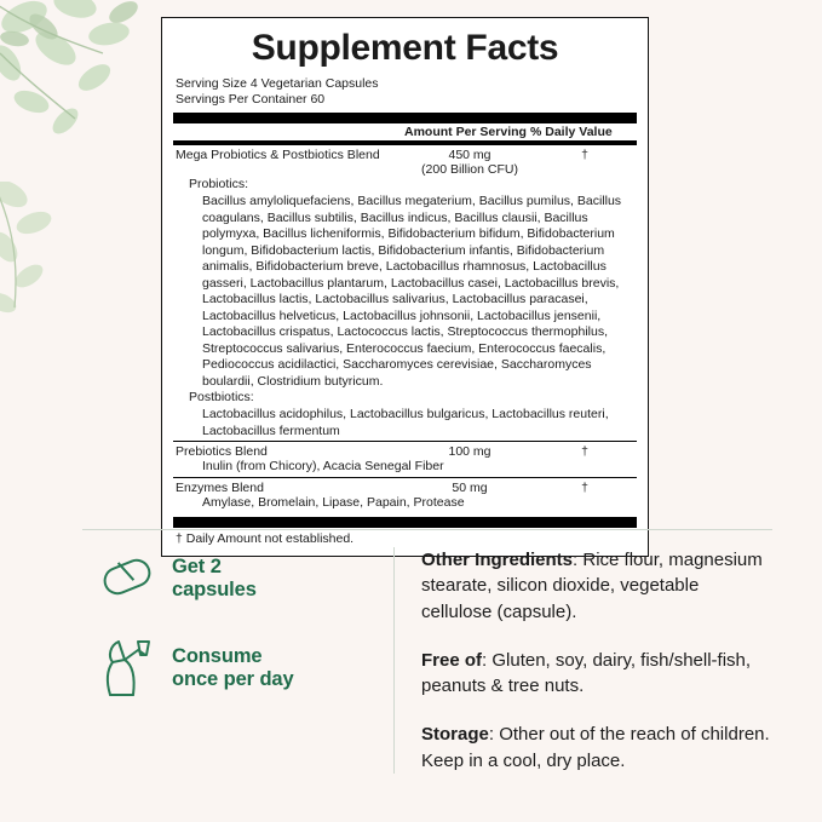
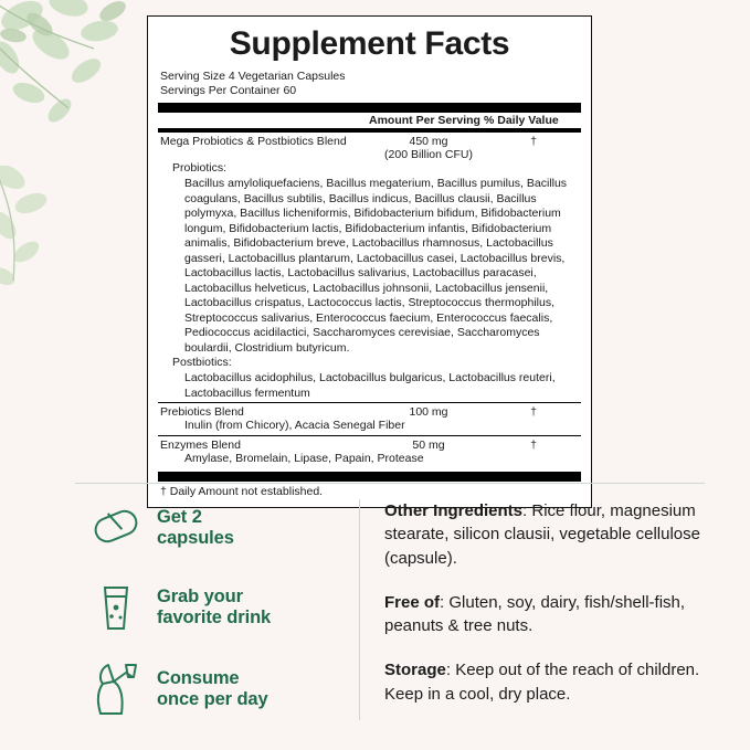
  Supplement Facts
  Serving Size 4 Vegetarian Capsules
  Servings Per Container 60
  Amount Per Serving
  % Daily Value
  Mega Probiotics & Postbiotics Blend
  450 mg
  (200 Billion CFU)
  †
  Probiotics:
  Bacillus amyloliquefaciens, Bacillus megaterium, Bacillus pumilus, Bacillus coagulans, Bacillus subtilis, Bacillus indicus, Bacillus clausii, Bacillus polymyxa, Bacillus licheniformis, Bifidobacterium bifidum, Bifidobacterium longum, Bifidobacterium lactis, Bifidobacterium infantis, Bifidobacterium animalis, Bifidobacterium breve, Lactobacillus rhamnosus, Lactobacillus gasseri, Lactobacillus plantarum, Lactobacillus casei, Lactobacillus brevis, Lactobacillus lactis, Lactobacillus salivarius, Lactobacillus paracasei, Lactobacillus helveticus, Lactobacillus johnsonii, Lactobacillus jensenii, Lactobacillus crispatus, Lactococcus lactis, Streptococcus thermophilus, Streptococcus salivarius, Enterococcus faecium, Enterococcus faecalis, Pediococcus acidilactici, Saccharomyces cerevisiae, Saccharomyces boulardii, Clostridium butyricum.
  Postbiotics:
  Lactobacillus acidophilus, Lactobacillus bulgaricus, Lactobacillus reuteri, Lactobacillus fermentum
  Prebiotics Blend
  100 mg
  †
  Inulin (from Chicory), Acacia Senegal Fiber
  Enzymes Blend
  50 mg
  †
  Amylase, Bromelain, Lipase, Papain, Protease
  † Daily Amount not established.
  Get 2
  capsules
+ Grab your
+ favorite drink
  Consume
  once per day
- Other Ingredients: Rice flour, magnesium stearate, silicon dioxide, vegetable cellulose (capsule).
+ Other Ingredients: Rice flour, magnesium stearate, silicon clausii, vegetable cellulose (capsule).
  Free of: Gluten, soy, dairy, fish/shell-fish, peanuts & tree nuts.
- Storage: Other out of the reach of children. Keep in a cool, dry place.
+ Storage: Keep out of the reach of children. Keep in a cool, dry place.
